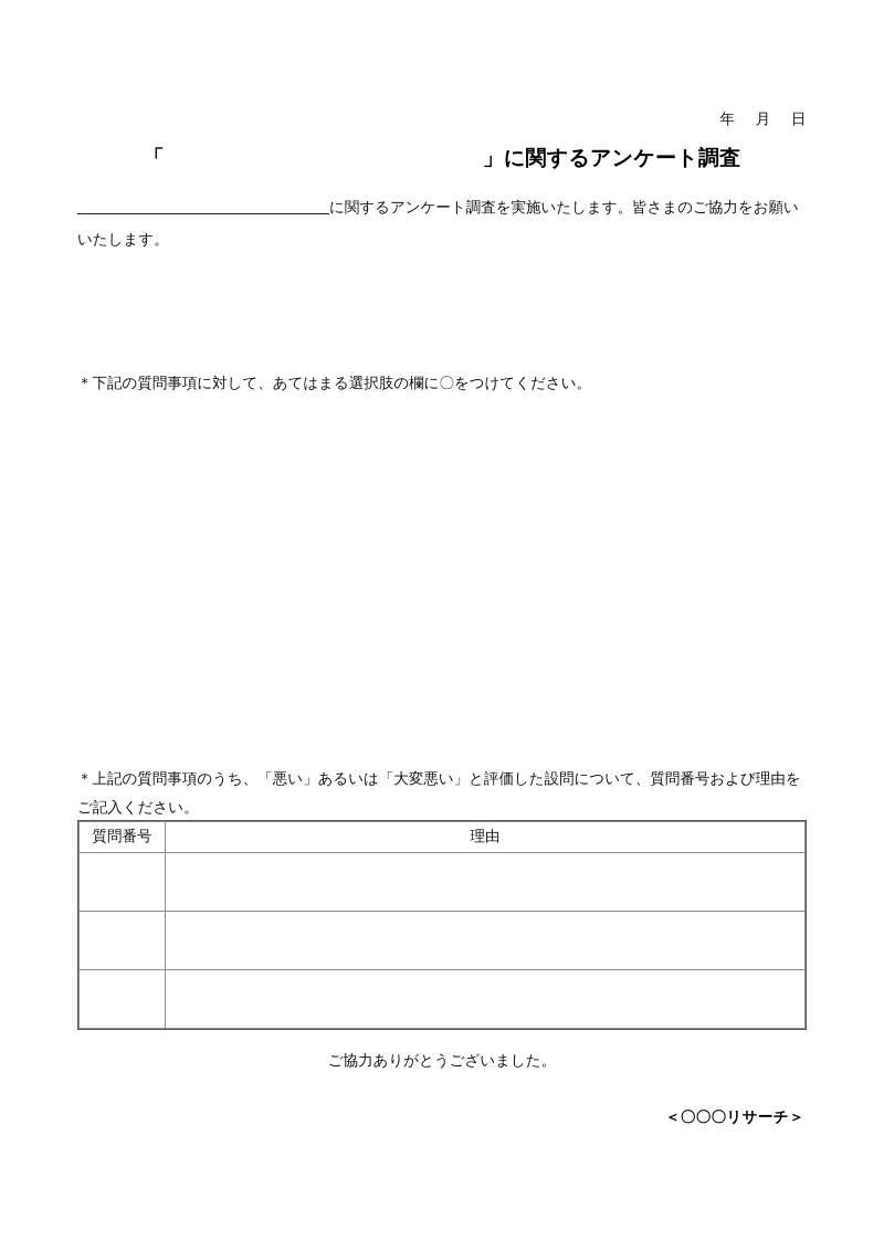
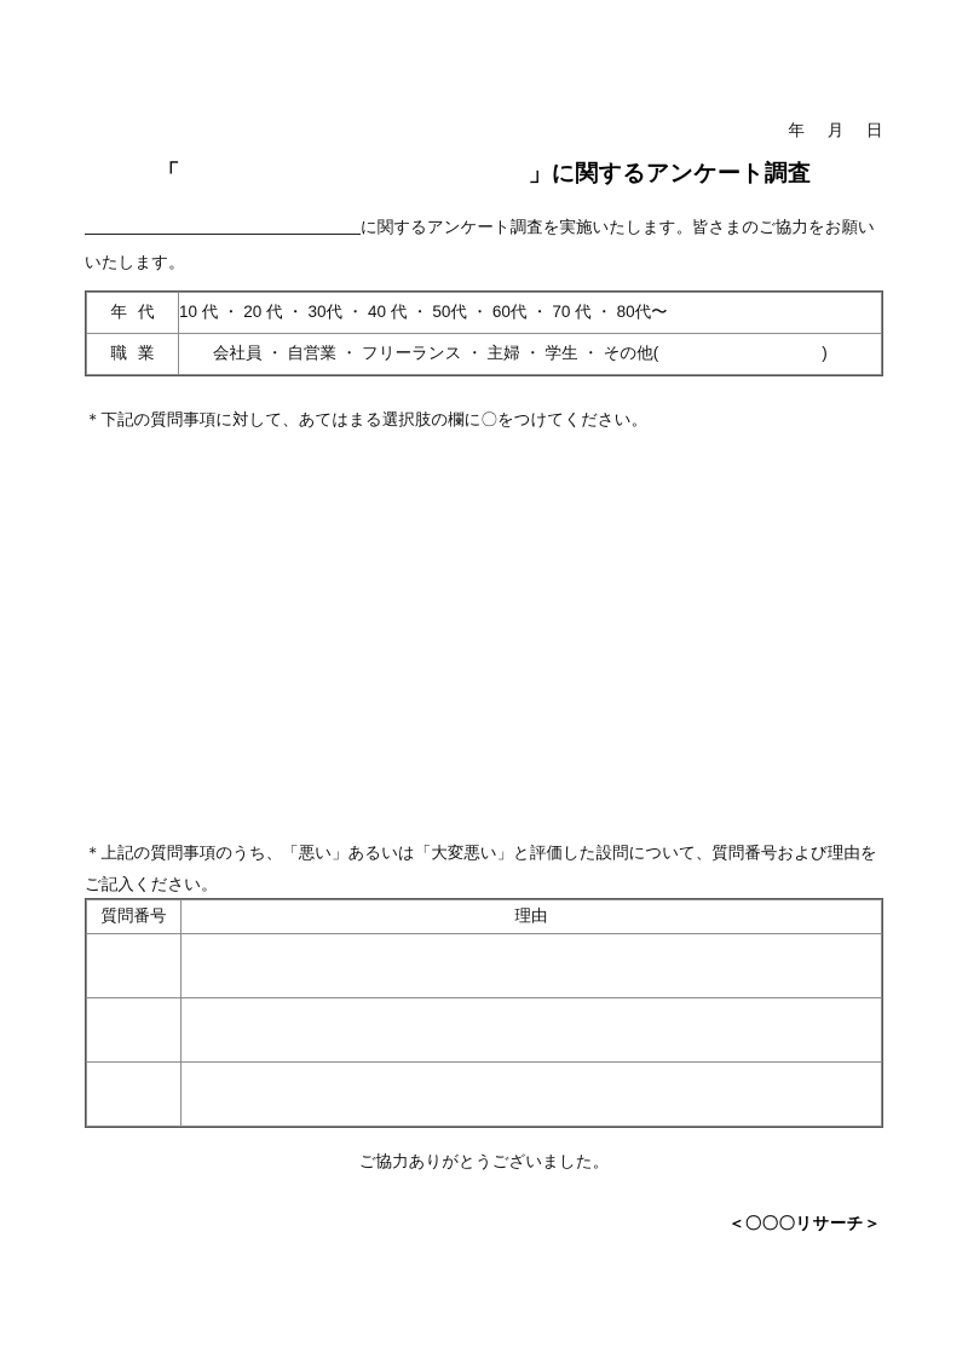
  年 月 日
  「 」に関するアンケート調査
  に関するアンケート調査を実施いたします。皆さまのご協力をお願いいたします。
+ 年代	10 代 ・ 20 代 ・ 30代 ・ 40 代 ・ 50代 ・ 60代 ・ 70 代 ・ 80代〜
+ 職業	会社員 ・ 自営業 ・ フリーランス ・ 主婦 ・ 学生 ・ その他( )
  ＊下記の質問事項に対して、あてはまる選択肢の欄に〇をつけてください。
  ＊上記の質問事項のうち、「悪い」あるいは「大変悪い」と評価した設問について、質問番号および理由をご記入ください。
  質問番号	理由
  ご協力ありがとうございました。
  ＜〇〇〇リサーチ＞
